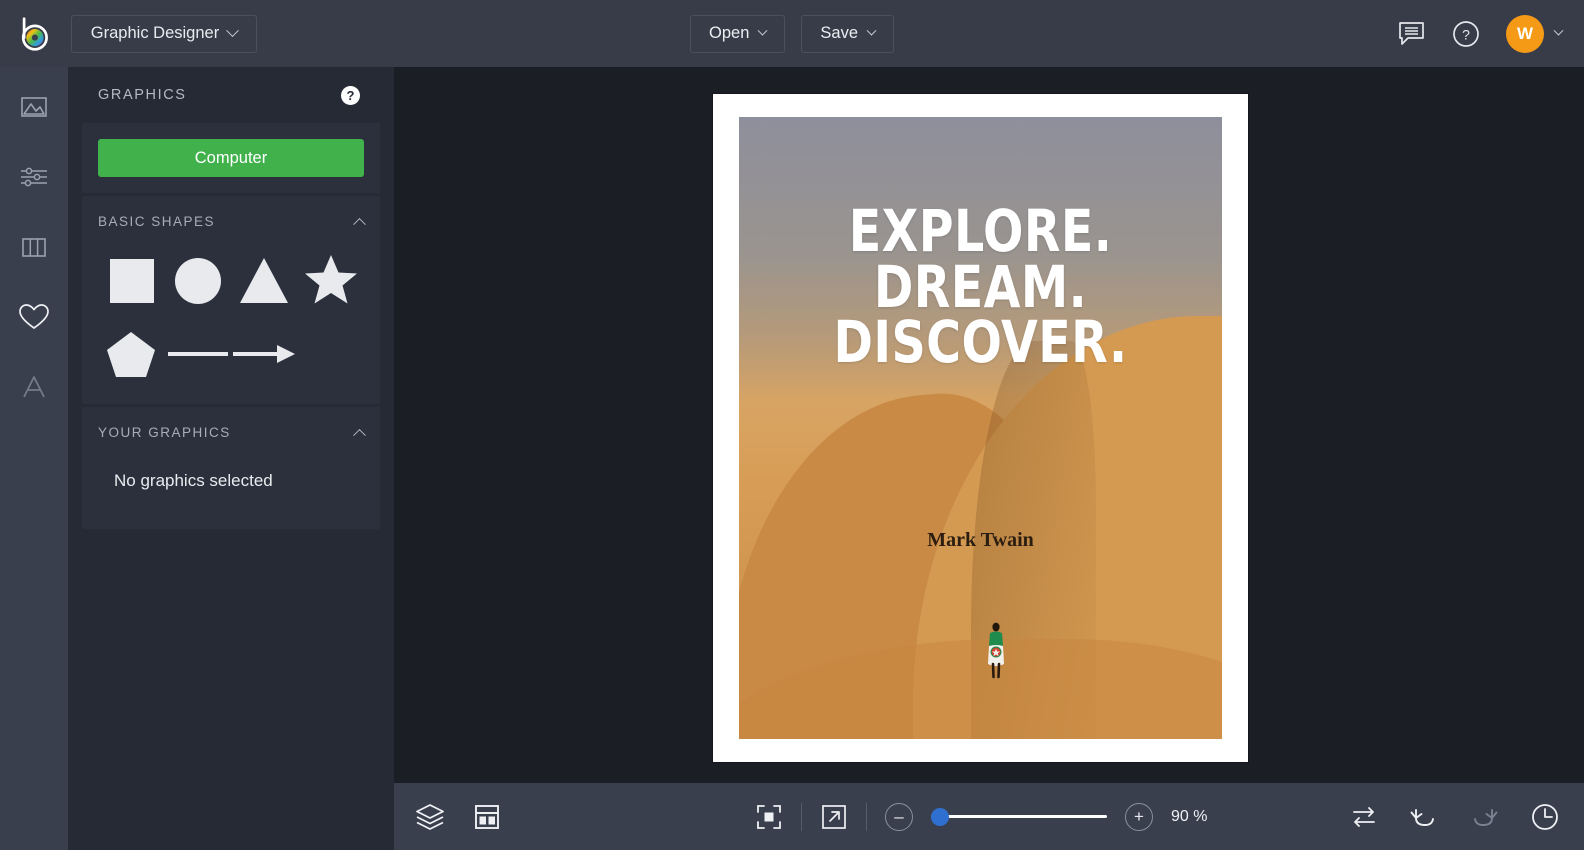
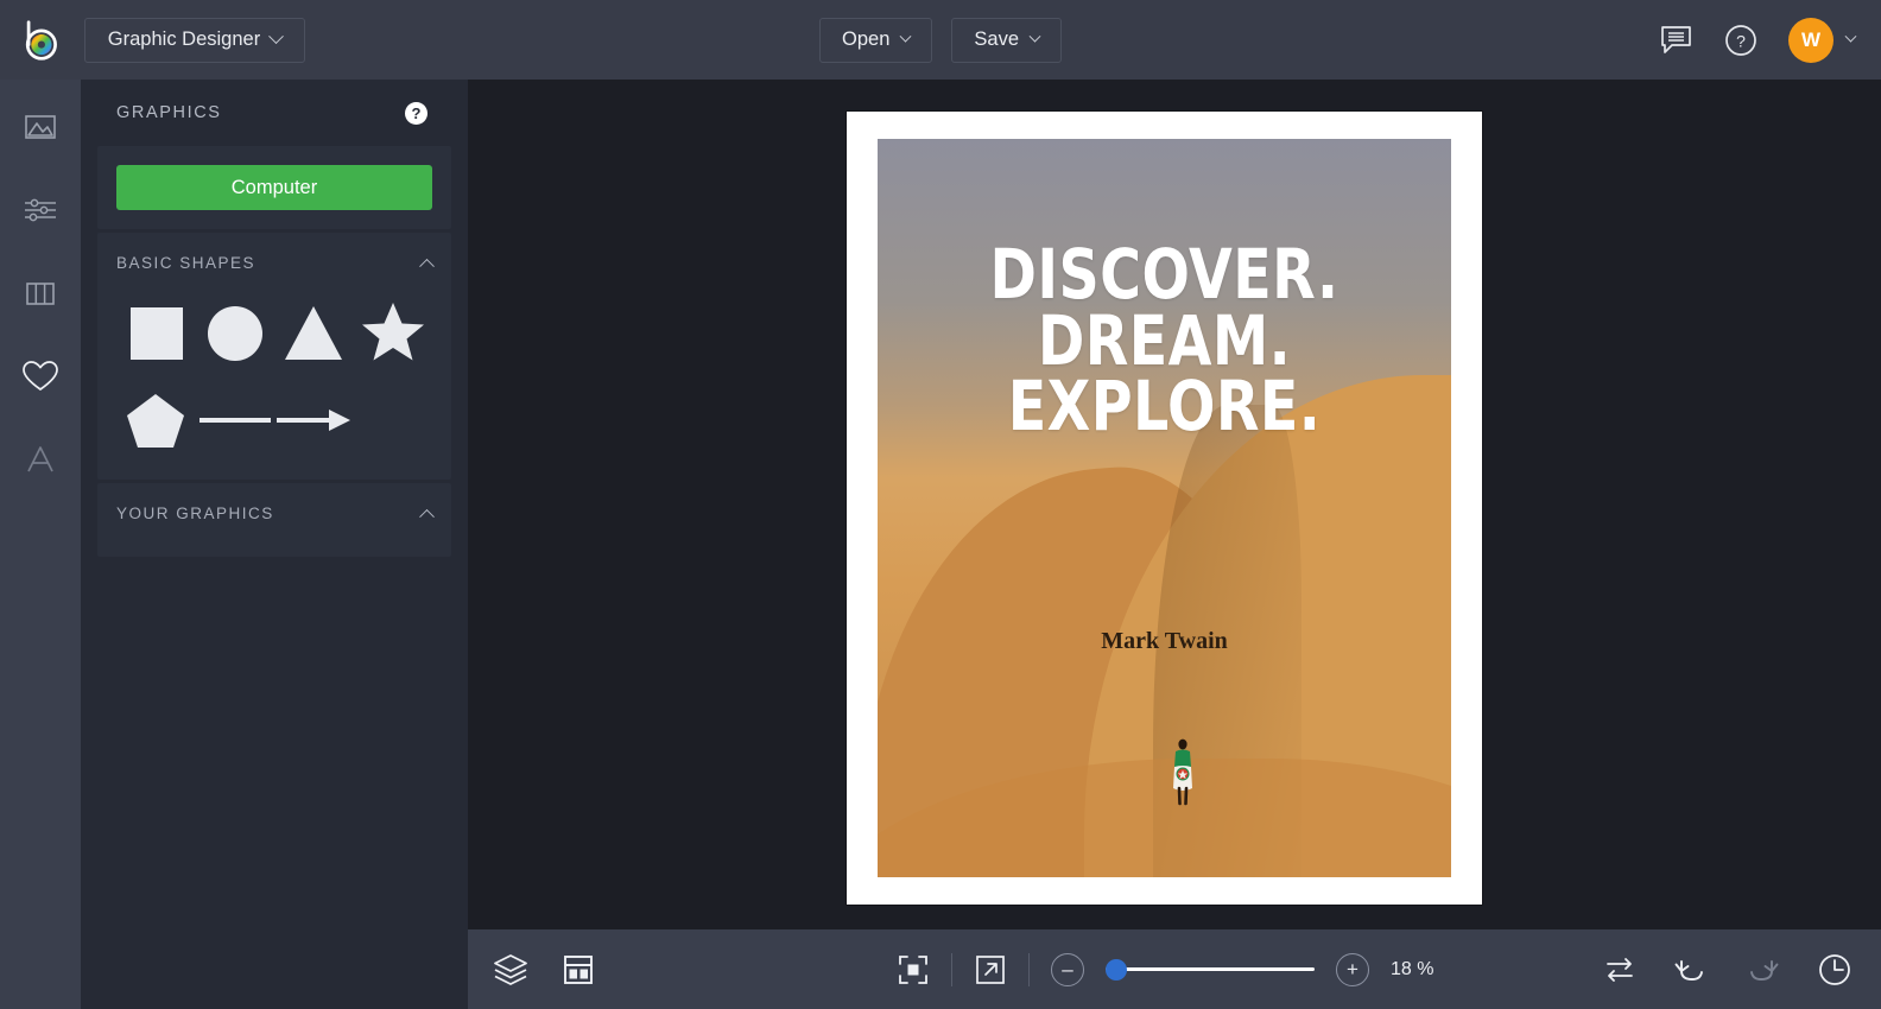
  Graphic Designer
  Open
  Save
  ?
  W
  GRAPHICS
  ?
  Computer
  BASIC SHAPES
  YOUR GRAPHICS
- No graphics selected
- EXPLORE.
+ DISCOVER.
  DREAM.
- DISCOVER.
+ EXPLORE.
  Mark Twain
  –
  +
- 90 %
+ 18 %
